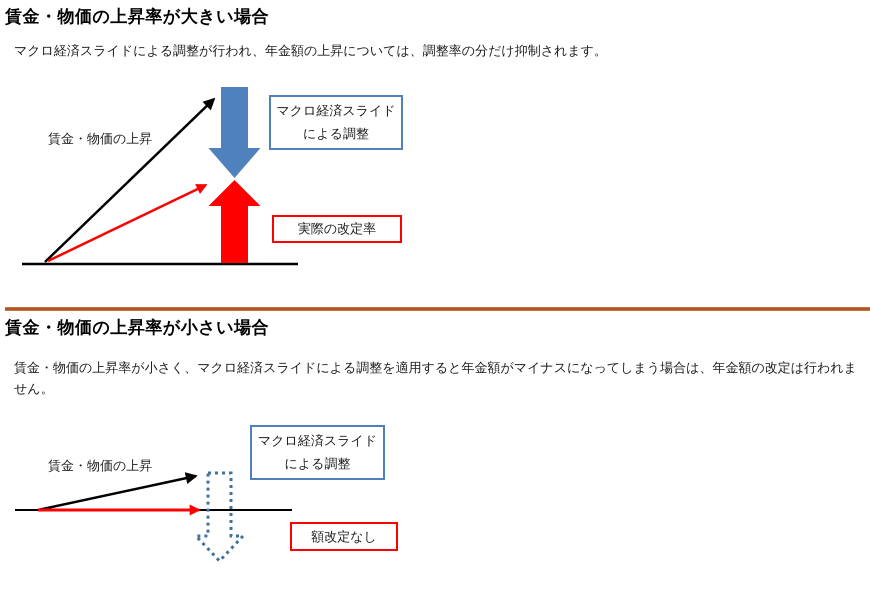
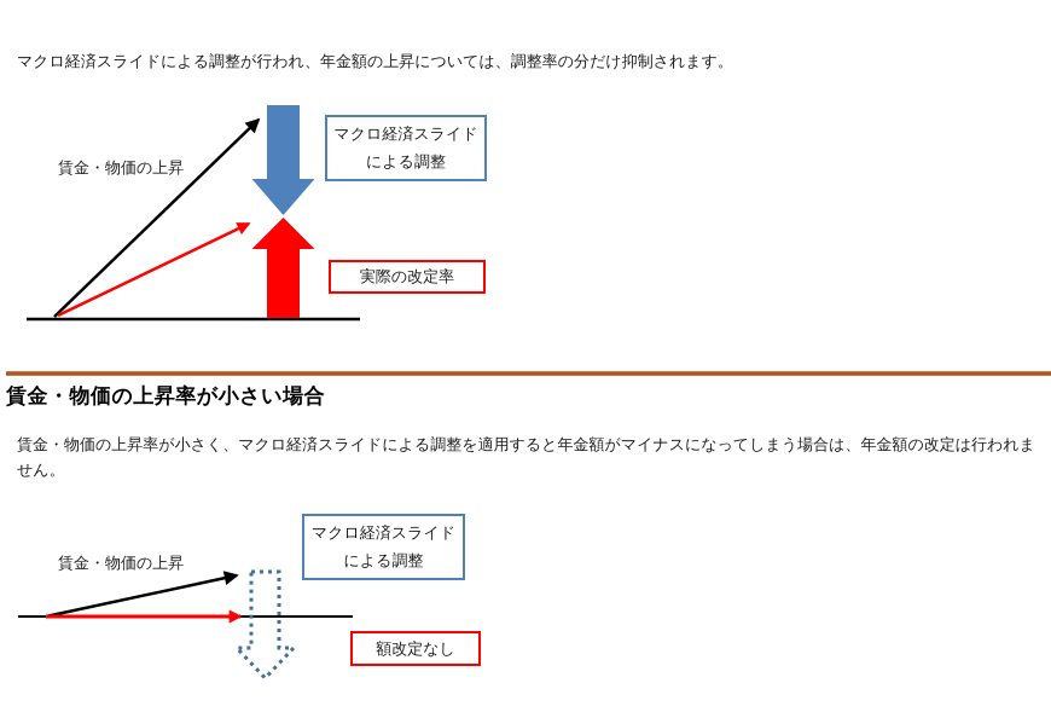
- 賃金・物価の上昇率が大きい場合
  マクロ経済スライドによる調整が行われ、年金額の上昇については、調整率の分だけ抑制されます。
  賃金・物価の上昇率が小さい場合
  賃金・物価の上昇率が小さく、マクロ経済スライドによる調整を適用すると年金額がマイナスになってしまう場合は、年金額の改定は行われません。
  賃金・物価の上昇
  マクロ経済スライド
  による調整
  実際の改定率
  賃金・物価の上昇
  マクロ経済スライド
  による調整
  額改定なし
